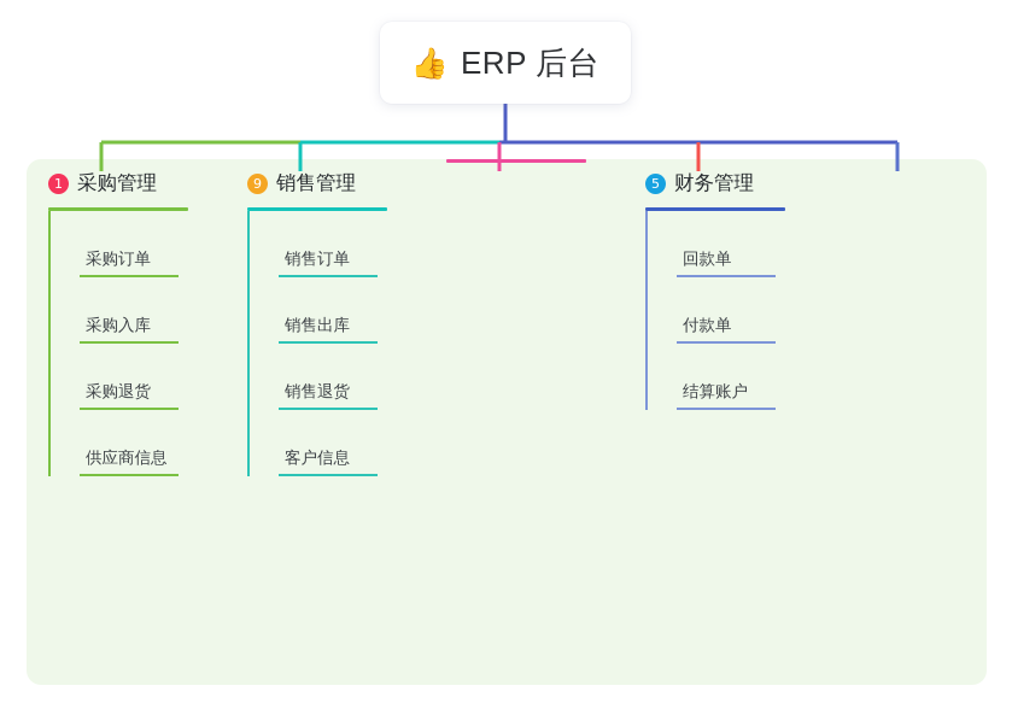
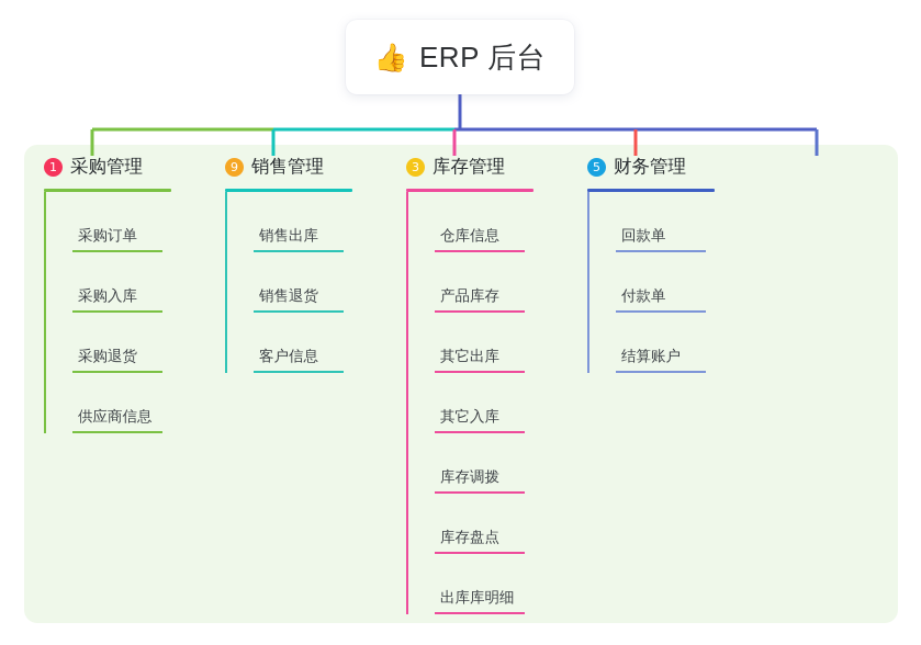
  👍
  ERP 后台
  1
  采购管理
  采购订单
  采购入库
  采购退货
  供应商信息
  9
  销售管理
- 销售订单
  销售出库
  销售退货
  客户信息
+ 3
+ 库存管理
+ 仓库信息
+ 产品库存
+ 其它出库
+ 其它入库
+ 库存调拨
+ 库存盘点
+ 出库库明细
  5
  财务管理
  回款单
  付款单
  结算账户
